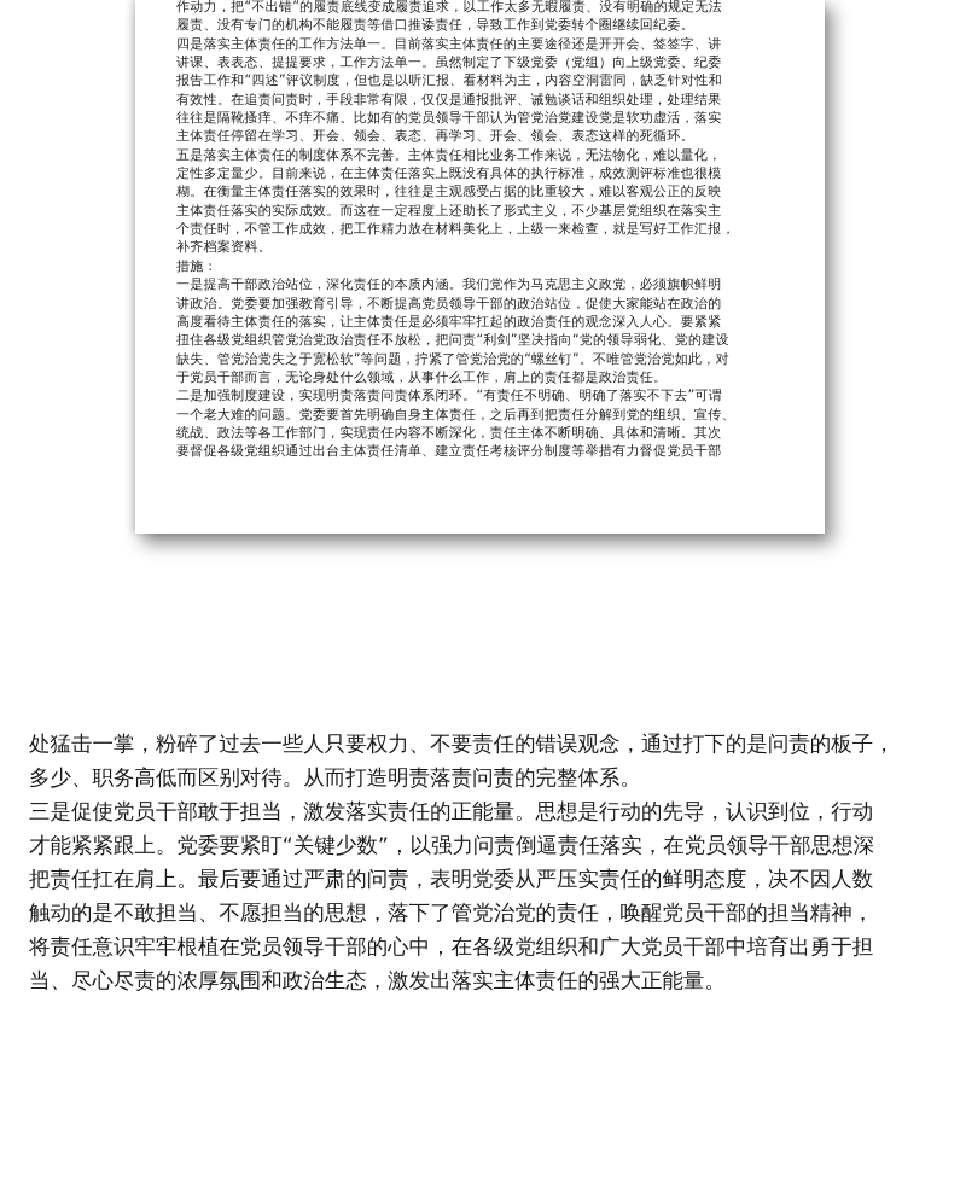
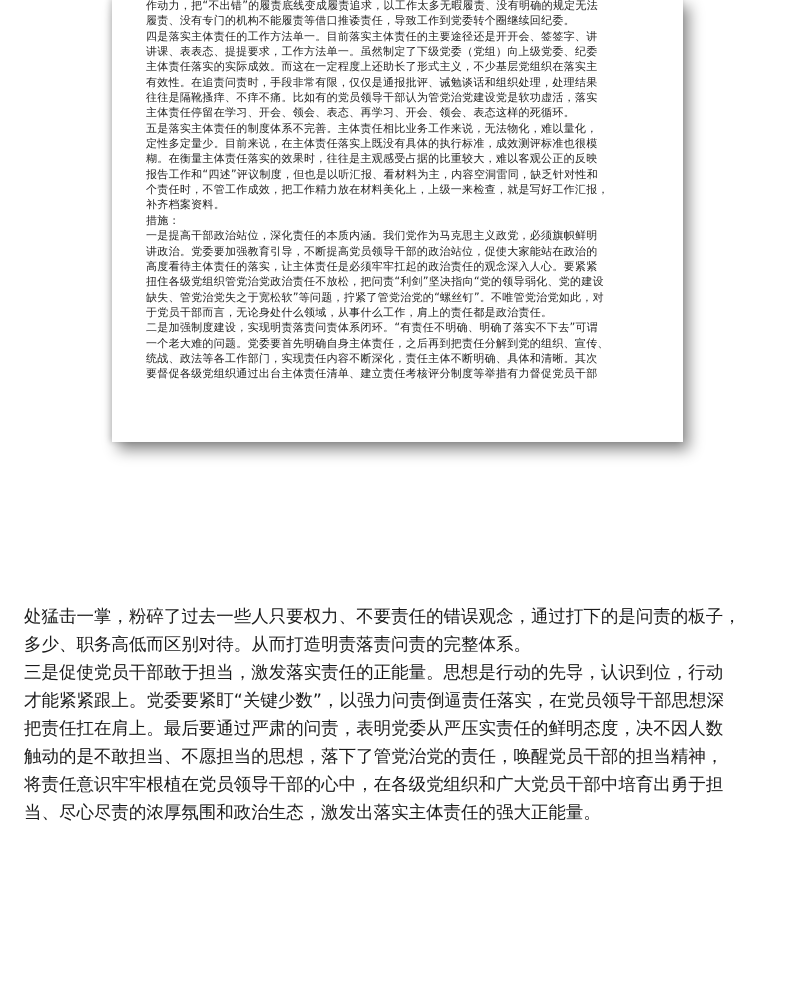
  作动力，把“不出错”的履责底线变成履责追求，以工作太多无暇履责、没有明确的规定无法
  履责、没有专门的机构不能履责等借口推诿责任，导致工作到党委转个圈继续回纪委。
  四是落实主体责任的工作方法单一。目前落实主体责任的主要途径还是开开会、签签字、讲
  讲课、表表态、提提要求，工作方法单一。虽然制定了下级党委（党组）向上级党委、纪委
- 报告工作和“四述”评议制度，但也是以听汇报、看材料为主，内容空洞雷同，缺乏针对性和
+ 主体责任落实的实际成效。而这在一定程度上还助长了形式主义，不少基层党组织在落实主
  有效性。在追责问责时，手段非常有限，仅仅是通报批评、诫勉谈话和组织处理，处理结果
  往往是隔靴搔痒、不痒不痛。比如有的党员领导干部认为管党治党建设党是软功虚活，落实
  主体责任停留在学习、开会、领会、表态、再学习、开会、领会、表态这样的死循环。
  五是落实主体责任的制度体系不完善。主体责任相比业务工作来说，无法物化，难以量化，
  定性多定量少。目前来说，在主体责任落实上既没有具体的执行标准，成效测评标准也很模
  糊。在衡量主体责任落实的效果时，往往是主观感受占据的比重较大，难以客观公正的反映
- 主体责任落实的实际成效。而这在一定程度上还助长了形式主义，不少基层党组织在落实主
+ 报告工作和“四述”评议制度，但也是以听汇报、看材料为主，内容空洞雷同，缺乏针对性和
  个责任时，不管工作成效，把工作精力放在材料美化上，上级一来检查，就是写好工作汇报，
  补齐档案资料。
  措施：
  一是提高干部政治站位，深化责任的本质内涵。我们党作为马克思主义政党，必须旗帜鲜明
  讲政治。党委要加强教育引导，不断提高党员领导干部的政治站位，促使大家能站在政治的
  高度看待主体责任的落实，让主体责任是必须牢牢扛起的政治责任的观念深入人心。要紧紧
  扭住各级党组织管党治党政治责任不放松，把问责“利剑”坚决指向“党的领导弱化、党的建设
  缺失、管党治党失之于宽松软”等问题，拧紧了管党治党的“螺丝钉”。不唯管党治党如此，对
  于党员干部而言，无论身处什么领域，从事什么工作，肩上的责任都是政治责任。
  二是加强制度建设，实现明责落责问责体系闭环。“有责任不明确、明确了落实不下去”可谓
  一个老大难的问题。党委要首先明确自身主体责任，之后再到把责任分解到党的组织、宣传、
  统战、政法等各工作部门，实现责任内容不断深化，责任主体不断明确、具体和清晰。其次
  要督促各级党组织通过出台主体责任清单、建立责任考核评分制度等举措有力督促党员干部
  处猛击一掌，粉碎了过去一些人只要权力、不要责任的错误观念，通过打下的是问责的板子，
  多少、职务高低而区别对待。从而打造明责落责问责的完整体系。
  三是促使党员干部敢于担当，激发落实责任的正能量。思想是行动的先导，认识到位，行动
  才能紧紧跟上。党委要紧盯“关键少数”，以强力问责倒逼责任落实，在党员领导干部思想深
  把责任扛在肩上。最后要通过严肃的问责，表明党委从严压实责任的鲜明态度，决不因人数
  触动的是不敢担当、不愿担当的思想，落下了管党治党的责任，唤醒党员干部的担当精神，
  将责任意识牢牢根植在党员领导干部的心中，在各级党组织和广大党员干部中培育出勇于担
  当、尽心尽责的浓厚氛围和政治生态，激发出落实主体责任的强大正能量。
